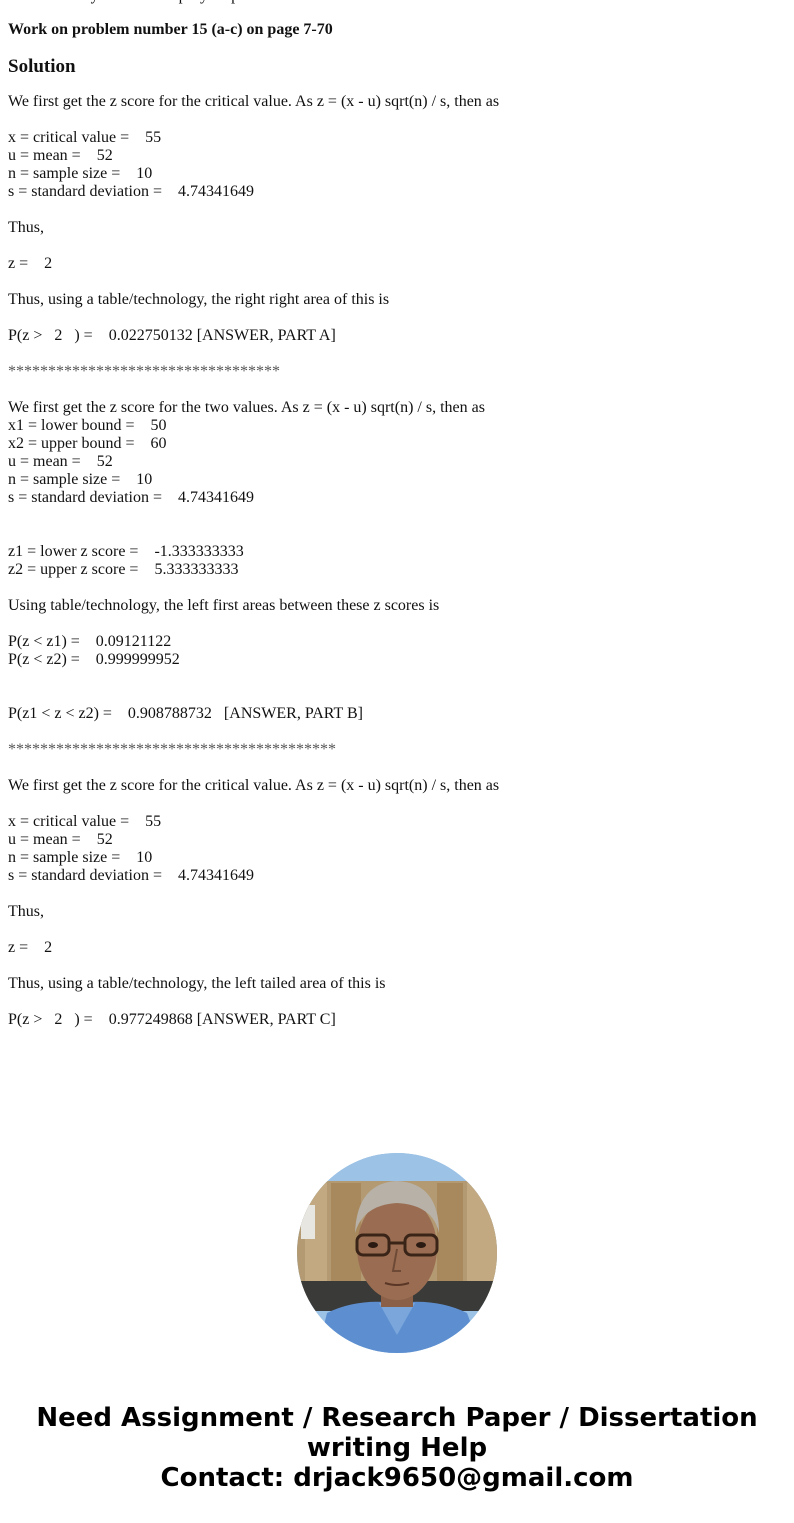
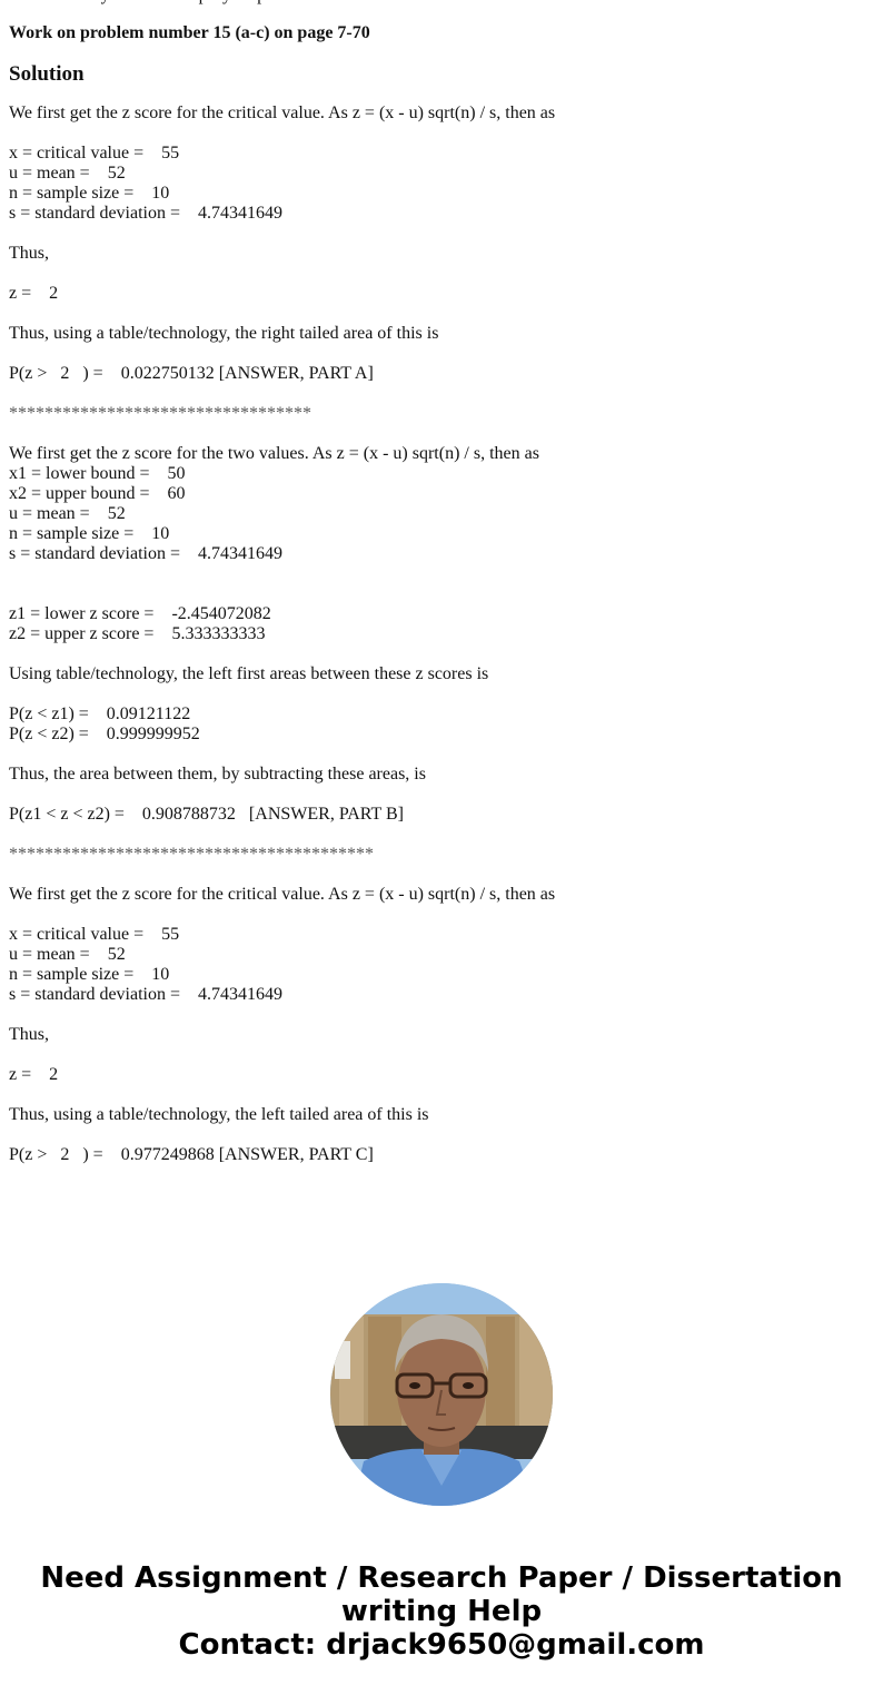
  Work on problem number 15 (a-c) on page 7-70
  Solution
  We first get the z score for the critical value. As z = (x - u) sqrt(n) / s, then as
  x = critical value = 55
  u = mean = 52
  n = sample size = 10
  s = standard deviation = 4.74341649
  Thus,
  z = 2
- Thus, using a table/technology, the right right area of this is
+ Thus, using a table/technology, the right tailed area of this is
  P(z > 2 ) = 0.022750132 [ANSWER, PART A]
  **********************************
  We first get the z score for the two values. As z = (x - u) sqrt(n) / s, then as
  x1 = lower bound = 50
  x2 = upper bound = 60
  u = mean = 52
  n = sample size = 10
  s = standard deviation = 4.74341649
- z1 = lower z score = -1.333333333
+ z1 = lower z score = -2.454072082
  z2 = upper z score = 5.333333333
  Using table/technology, the left first areas between these z scores is
  P(z < z1) = 0.09121122
  P(z < z2) = 0.999999952
+ Thus, the area between them, by subtracting these areas, is
  P(z1 < z < z2) = 0.908788732 [ANSWER, PART B]
  *****************************************
  We first get the z score for the critical value. As z = (x - u) sqrt(n) / s, then as
  x = critical value = 55
  u = mean = 52
  n = sample size = 10
  s = standard deviation = 4.74341649
  Thus,
  z = 2
  Thus, using a table/technology, the left tailed area of this is
  P(z > 2 ) = 0.977249868 [ANSWER, PART C]
  Need Assignment / Research Paper / Dissertation
  writing Help
  Contact: drjack9650@gmail.com
